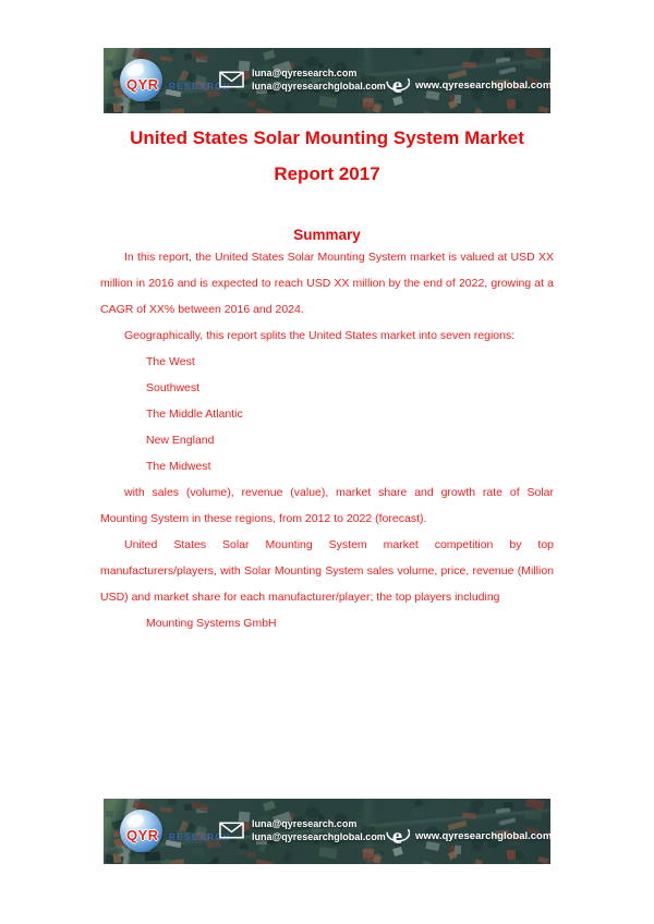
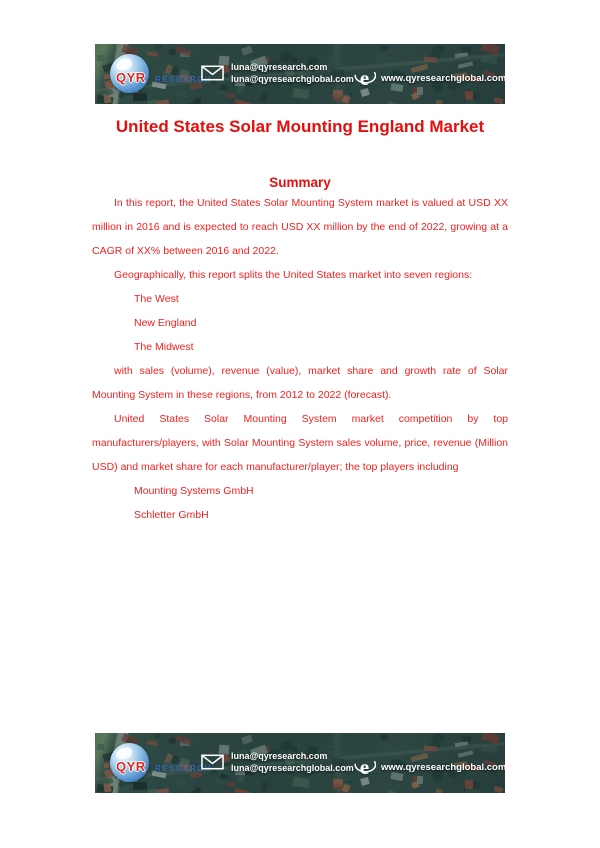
  QYR
  RESEARC
  luna@qyresearch.com
  luna@qyresearchglobal.com
  e
  www.qyresearchglobal.com
- United States Solar Mounting System Market
+ United States Solar Mounting England Market
- Report 2017
  Summary
- In this report, the United States Solar Mounting System market is valued at USD XX million in 2016 and is expected to reach USD XX million by the end of 2022, growing at a CAGR of XX% between 2016 and 2024.
+ In this report, the United States Solar Mounting System market is valued at USD XX million in 2016 and is expected to reach USD XX million by the end of 2022, growing at a CAGR of XX% between 2016 and 2022.
  Geographically, this report splits the United States market into seven regions:
  The West
- Southwest
- The Middle Atlantic
  New England
  The Midwest
  with sales (volume), revenue (value), market share and growth rate of Solar Mounting System in these regions, from 2012 to 2022 (forecast).
  United States Solar Mounting System market competition by top manufacturers/players, with Solar Mounting System sales volume, price, revenue (Million USD) and market share for each manufacturer/player; the top players including
  Mounting Systems GmbH
+ Schletter GmbH
  QYR
  RESEARC
  luna@qyresearch.com
  luna@qyresearchglobal.com
  e
  www.qyresearchglobal.com
